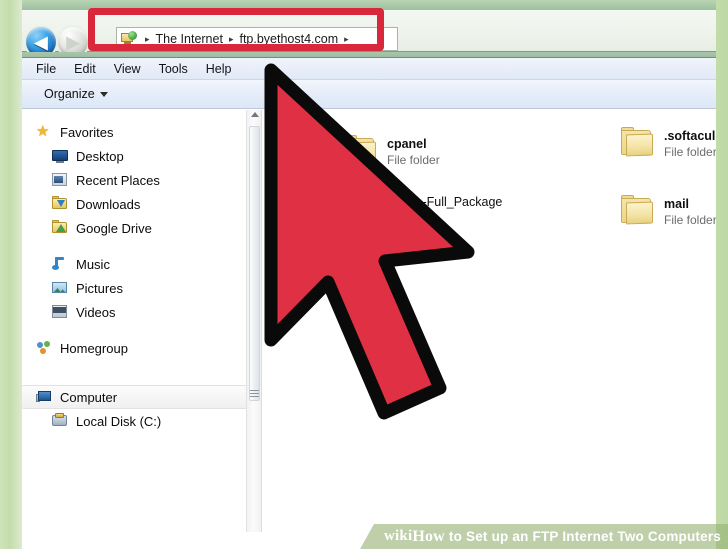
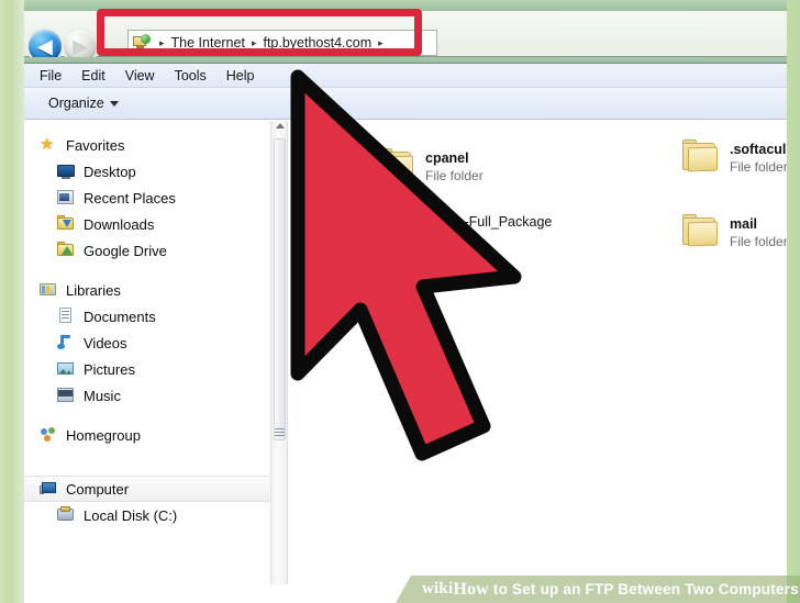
  ◀
  ▶
  ▸
  The Internet
  ▸
  ftp.byethost4.com
  ▸
  File
  Edit
  View
  Tools
  Help
  Organize
  ★
  Favorites
  Desktop
  Recent Places
  Downloads
  Google Drive
+ Libraries
+ Documents
- Music
+ Videos
  Pictures
- Videos
+ Music
  Homegroup
  Computer
  Local Disk (C:)
  cpanel
  File folder
  .softacul
  File folder
  mail
  File folder
  wiki
  How
- to Set up an FTP Internet Two Computers
+ to Set up an FTP Between Two Computers
